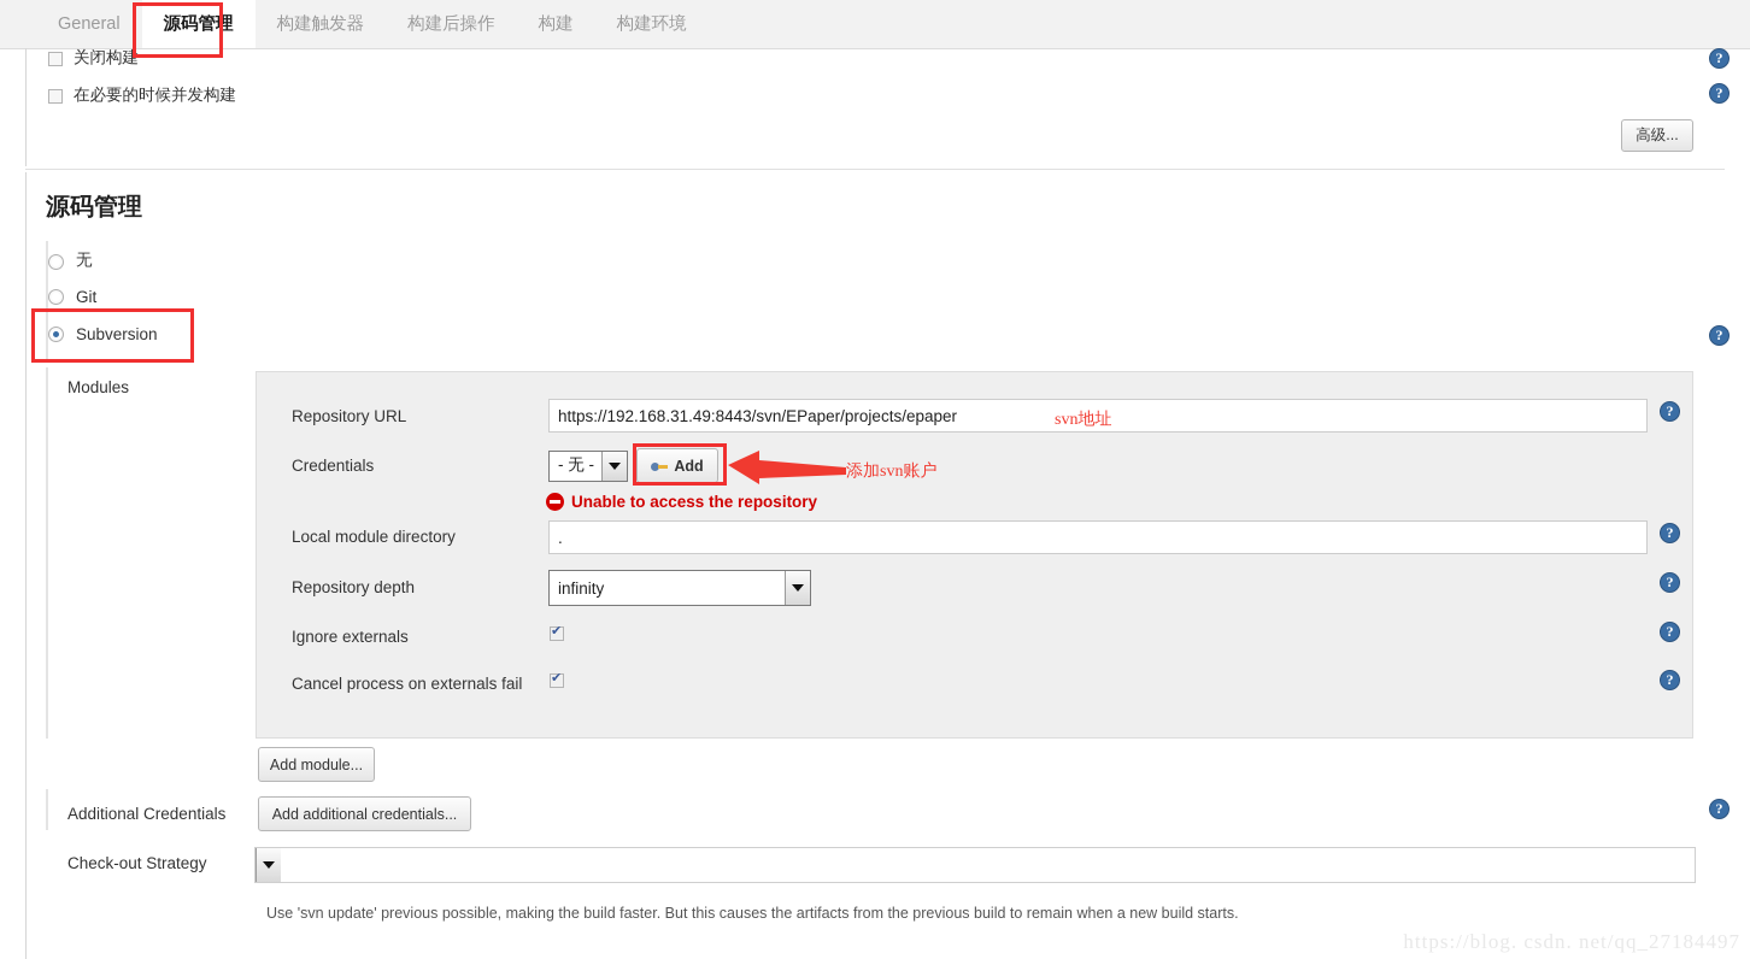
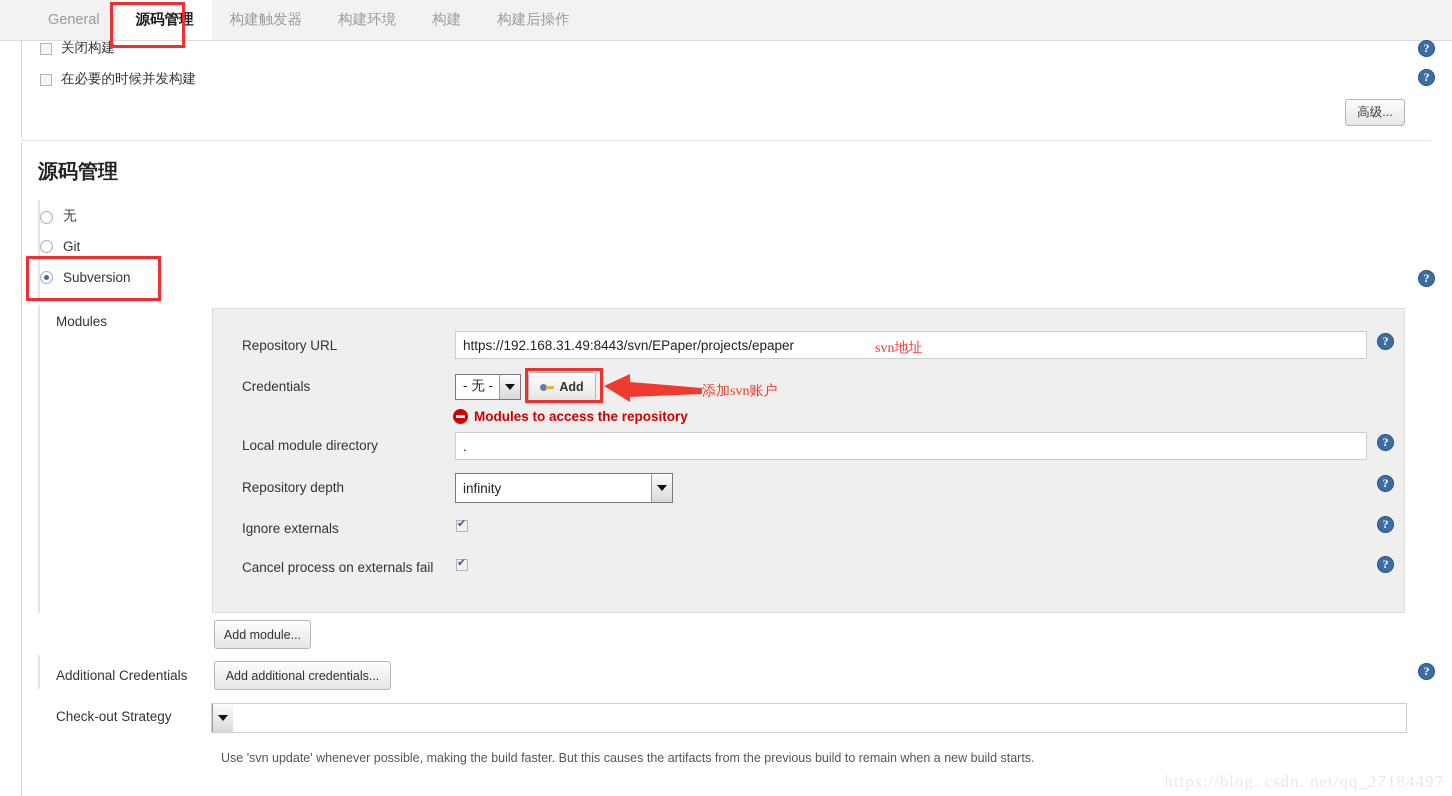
  General
  源码管理
  构建触发器
- 构建后操作
+ 构建环境
  构建
- 构建环境
+ 构建后操作
  关闭构建
  ?
  在必要的时候并发构建
  ?
  高级...
  源码管理
  无
  Git
  Subversion
  ?
  Modules
  Repository URL
  https://192.168.31.49:8443/svn/EPaper/projects/epaper
  ?
  Credentials
  - 无 -
  Add
- Unable to access the repository
+ Modules to access the repository
  Local module directory
  .
  ?
  Repository depth
  infinity
  ?
  Ignore externals
  ?
  Cancel process on externals fail
  ?
  Add module...
  Additional Credentials
  Add additional credentials...
  ?
  Check-out Strategy
- Use 'svn update' previous possible, making the build faster. But this causes the artifacts from the previous build to remain when a new build starts.
+ Use 'svn update' whenever possible, making the build faster. But this causes the artifacts from the previous build to remain when a new build starts.
  svn地址
  添加svn账户
